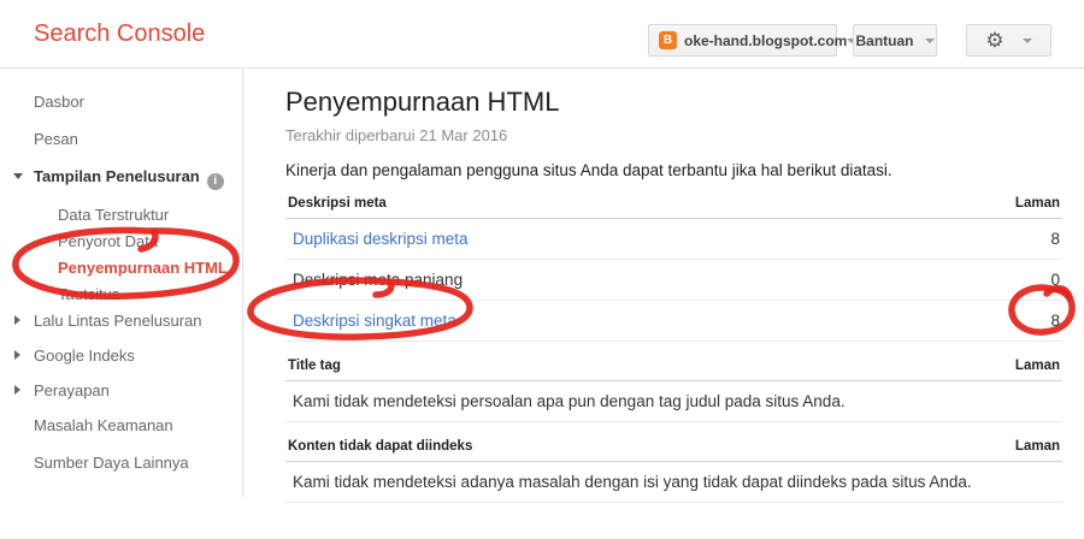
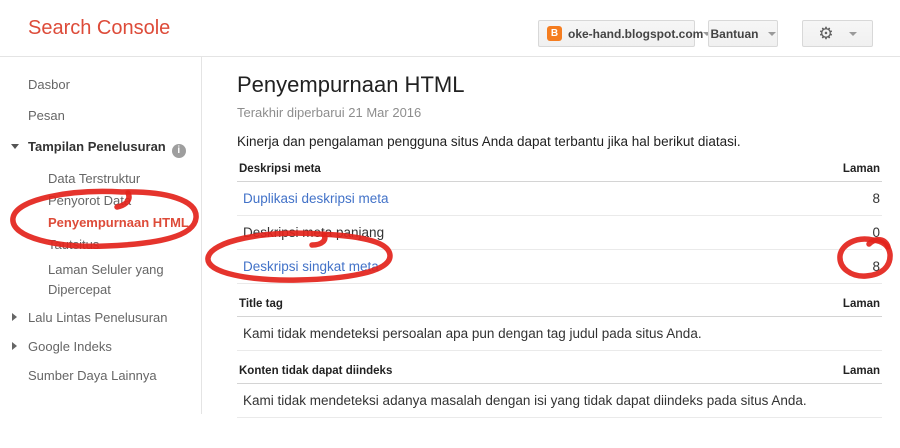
  Search Console
  B
  oke-hand.blogspot.com
  Bantuan
  ⚙
  Dasbor
  Pesan
  Tampilan Penelusuran i
  Data Terstruktur
  Penyorot Dat
  Penyempurnaan HTML
+ Laman Seluler yang Dipercepat
  Lalu Lintas Penelusuran
  Google Indeks
- Perayapan
- Masalah Keamanan
  Sumber Daya Lainnya
  Penyempurnaan HTML
  Terakhir diperbarui 21 Mar 2016
  Kinerja dan pengalaman pengguna situs Anda dapat terbantu jika hal berikut diatasi.
  Deskripsi meta
  Laman
  Duplikasi deskripsi meta
  8
  0
  Deskripsi singkat meta
  8
  Title tag
  Laman
  Kami tidak mendeteksi persoalan apa pun dengan tag judul pada situs Anda.
  Konten tidak dapat diindeks
  Laman
  Kami tidak mendeteksi adanya masalah dengan isi yang tidak dapat diindeks pada situs Anda.
